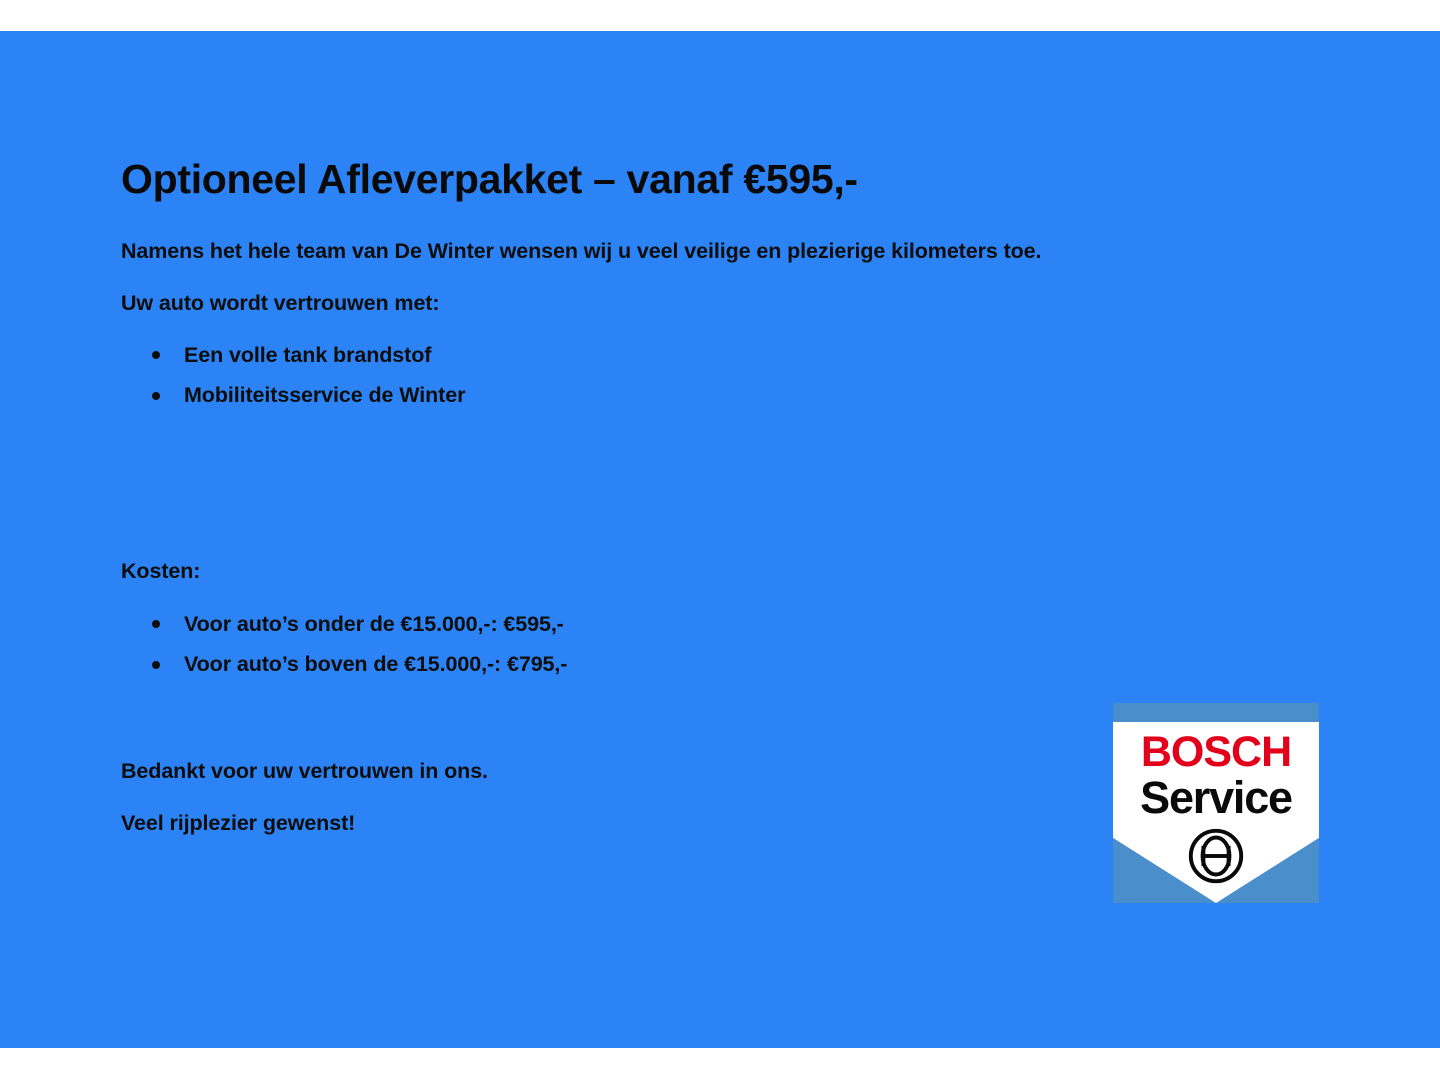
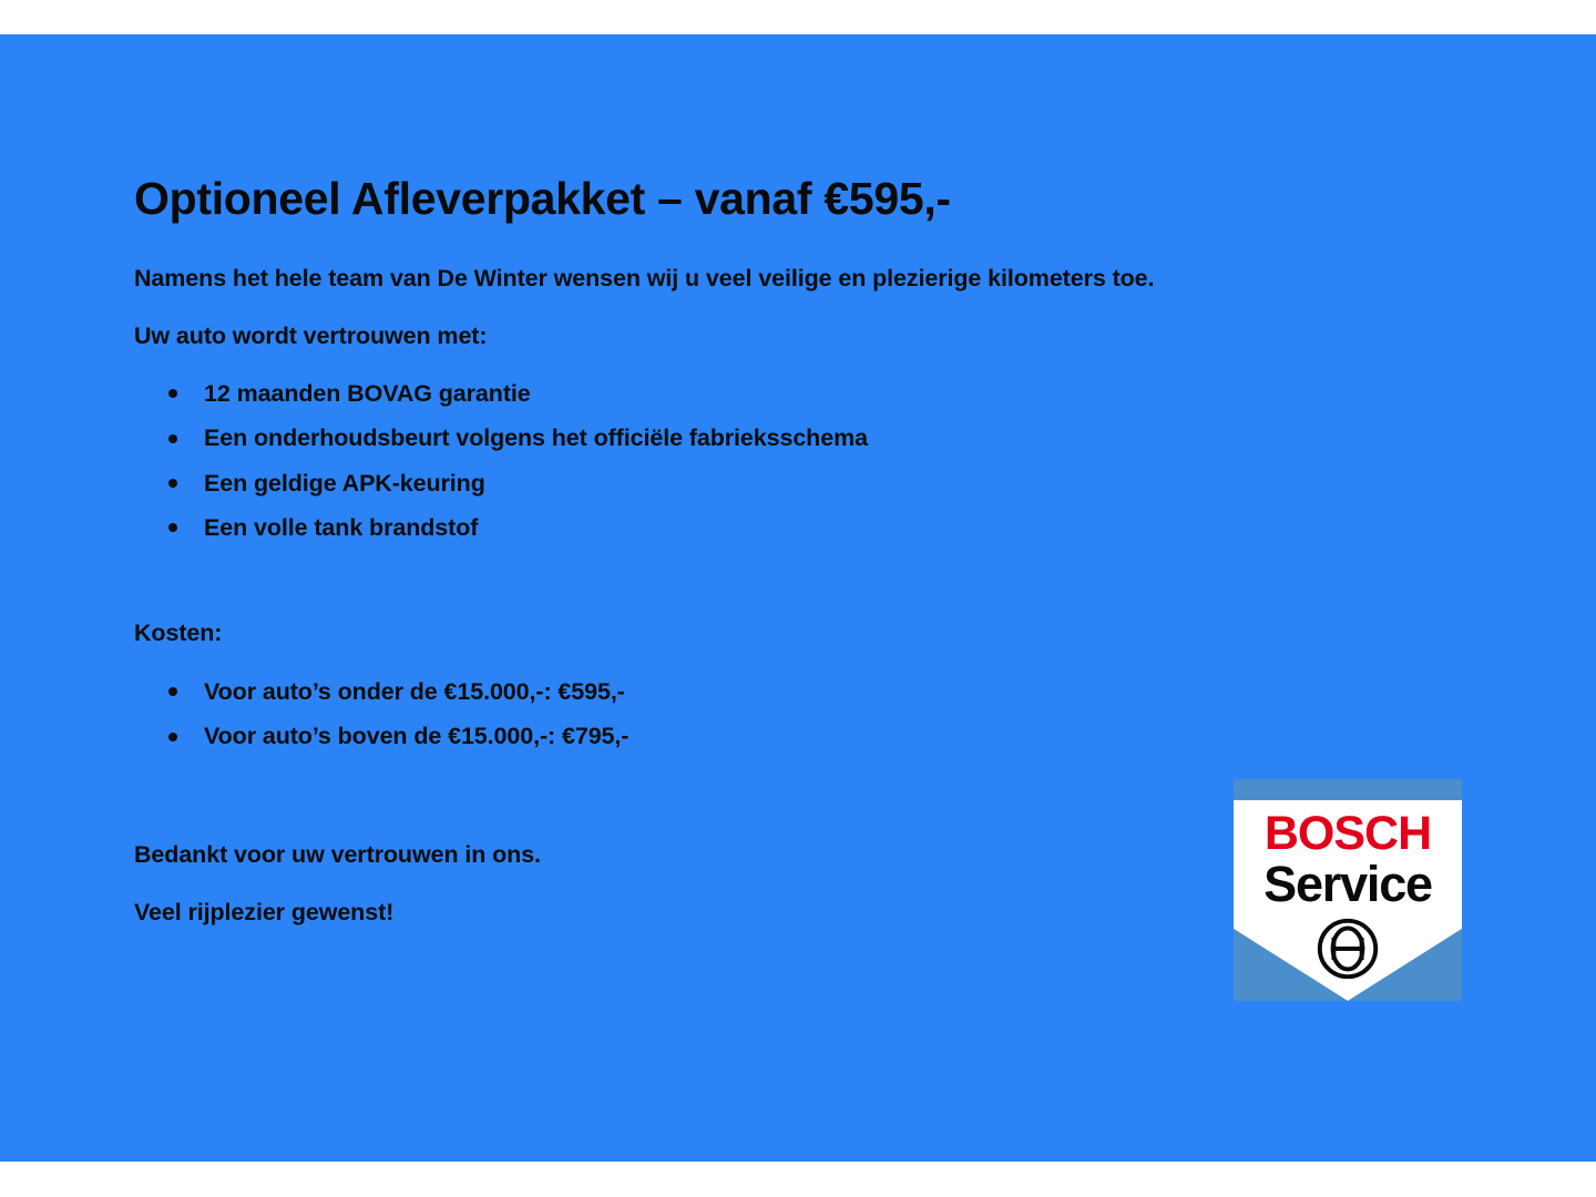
  Optioneel Afleverpakket – vanaf €595,-
  Namens het hele team van De Winter wensen wij u veel veilige en plezierige kilometers toe.
  Uw auto wordt vertrouwen met:
+ 12 maanden BOVAG garantie
+ Een onderhoudsbeurt volgens het officiële fabrieksschema
+ Een geldige APK-keuring
  Een volle tank brandstof
- Mobiliteitsservice de Winter
  Kosten:
  Voor auto’s onder de €15.000,-: €595,-
  Voor auto’s boven de €15.000,-: €795,-
  Bedankt voor uw vertrouwen in ons.
  Veel rijplezier gewenst!
  BOSCH
  Service
